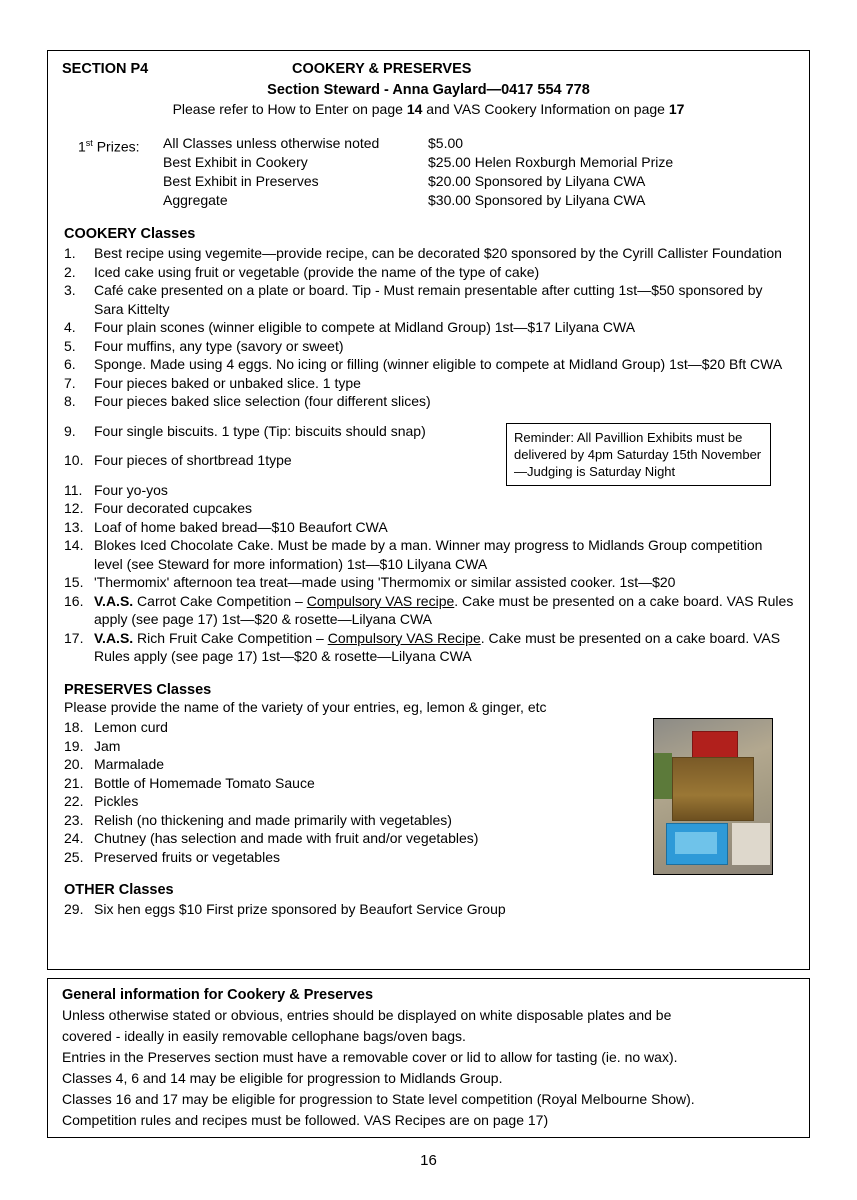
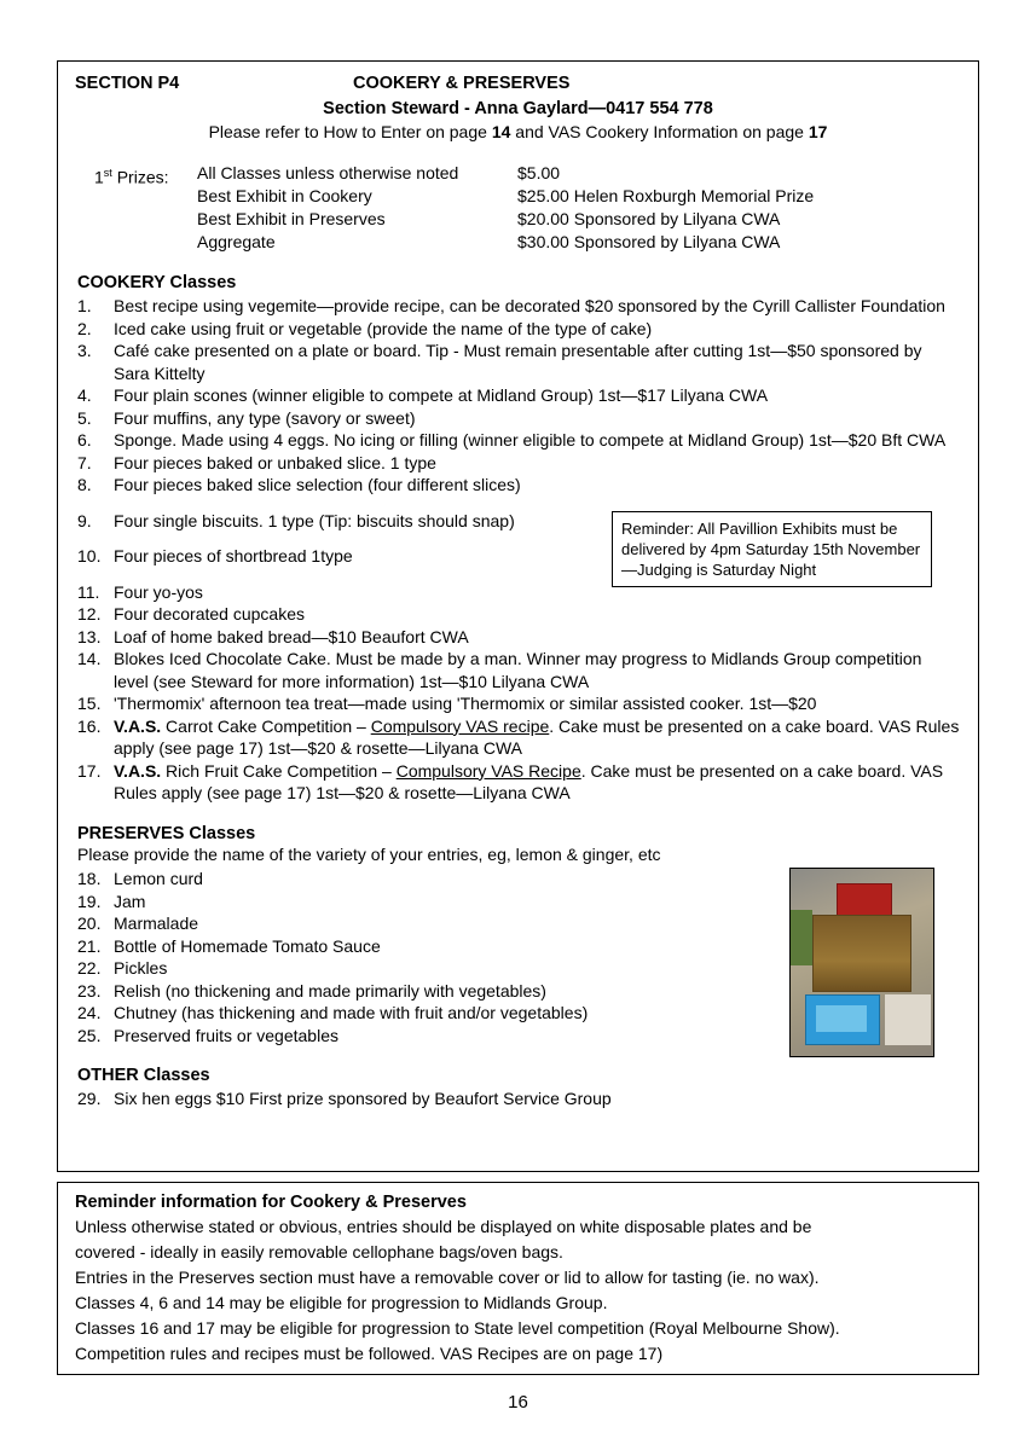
  SECTION P4
  COOKERY & PRESERVES
  Section Steward - Anna Gaylard—0417 554 778
  Please refer to How to Enter on page 14 and VAS Cookery Information on page 17
  1st Prizes:
  All Classes unless otherwise noted
  $5.00
  Best Exhibit in Cookery
  $25.00 Helen Roxburgh Memorial Prize
  Best Exhibit in Preserves
  $20.00 Sponsored by Lilyana CWA
  Aggregate
  $30.00 Sponsored by Lilyana CWA
  COOKERY Classes
  1.
  Best recipe using vegemite—provide recipe, can be decorated $20 sponsored by the Cyrill Callister Foundation
  2.
  Iced cake using fruit or vegetable (provide the name of the type of cake)
  3.
  Café cake presented on a plate or board. Tip - Must remain presentable after cutting 1st—$50 sponsored by Sara Kittelty
  4.
  Four plain scones (winner eligible to compete at Midland Group) 1st—$17 Lilyana CWA
  5.
  Four muffins, any type (savory or sweet)
  6.
  Sponge. Made using 4 eggs. No icing or filling (winner eligible to compete at Midland Group) 1st—$20 Bft CWA
  7.
  Four pieces baked or unbaked slice. 1 type
  8.
  Four pieces baked slice selection (four different slices)
  9.
  Four single biscuits. 1 type (Tip: biscuits should snap)
  10.
  Four pieces of shortbread 1type
  11.
  Four yo-yos
  12.
  Four decorated cupcakes
  13.
  Loaf of home baked bread—$10 Beaufort CWA
  14.
  Blokes Iced Chocolate Cake. Must be made by a man. Winner may progress to Midlands Group competition level (see Steward for more information) 1st—$10 Lilyana CWA
  15.
  'Thermomix' afternoon tea treat—made using 'Thermomix or similar assisted cooker. 1st—$20
  16.
  V.A.S. Carrot Cake Competition – Compulsory VAS recipe. Cake must be presented on a cake board. VAS Rules apply (see page 17) 1st—$20 & rosette—Lilyana CWA
  17.
  V.A.S. Rich Fruit Cake Competition – Compulsory VAS Recipe. Cake must be presented on a cake board. VAS Rules apply (see page 17) 1st—$20 & rosette—Lilyana CWA
  PRESERVES Classes
  Please provide the name of the variety of your entries, eg, lemon & ginger, etc
  18.
  Lemon curd
  19.
  Jam
  20.
  Marmalade
  21.
  Bottle of Homemade Tomato Sauce
  22.
  Pickles
  23.
  Relish (no thickening and made primarily with vegetables)
  24.
- Chutney (has selection and made with fruit and/or vegetables)
+ Chutney (has thickening and made with fruit and/or vegetables)
  25.
  Preserved fruits or vegetables
  OTHER Classes
  29.
  Six hen eggs $10 First prize sponsored by Beaufort Service Group
  Reminder: All Pavillion Exhibits must be delivered by 4pm Saturday 15th November—Judging is Saturday Night
- General information for Cookery & Preserves
+ Reminder information for Cookery & Preserves
  Unless otherwise stated or obvious, entries should be displayed on white disposable plates and be
  covered - ideally in easily removable cellophane bags/oven bags.
  Entries in the Preserves section must have a removable cover or lid to allow for tasting (ie. no wax).
  Classes 4, 6 and 14 may be eligible for progression to Midlands Group.
  Classes 16 and 17 may be eligible for progression to State level competition (Royal Melbourne Show).
  Competition rules and recipes must be followed. VAS Recipes are on page 17)
  16
